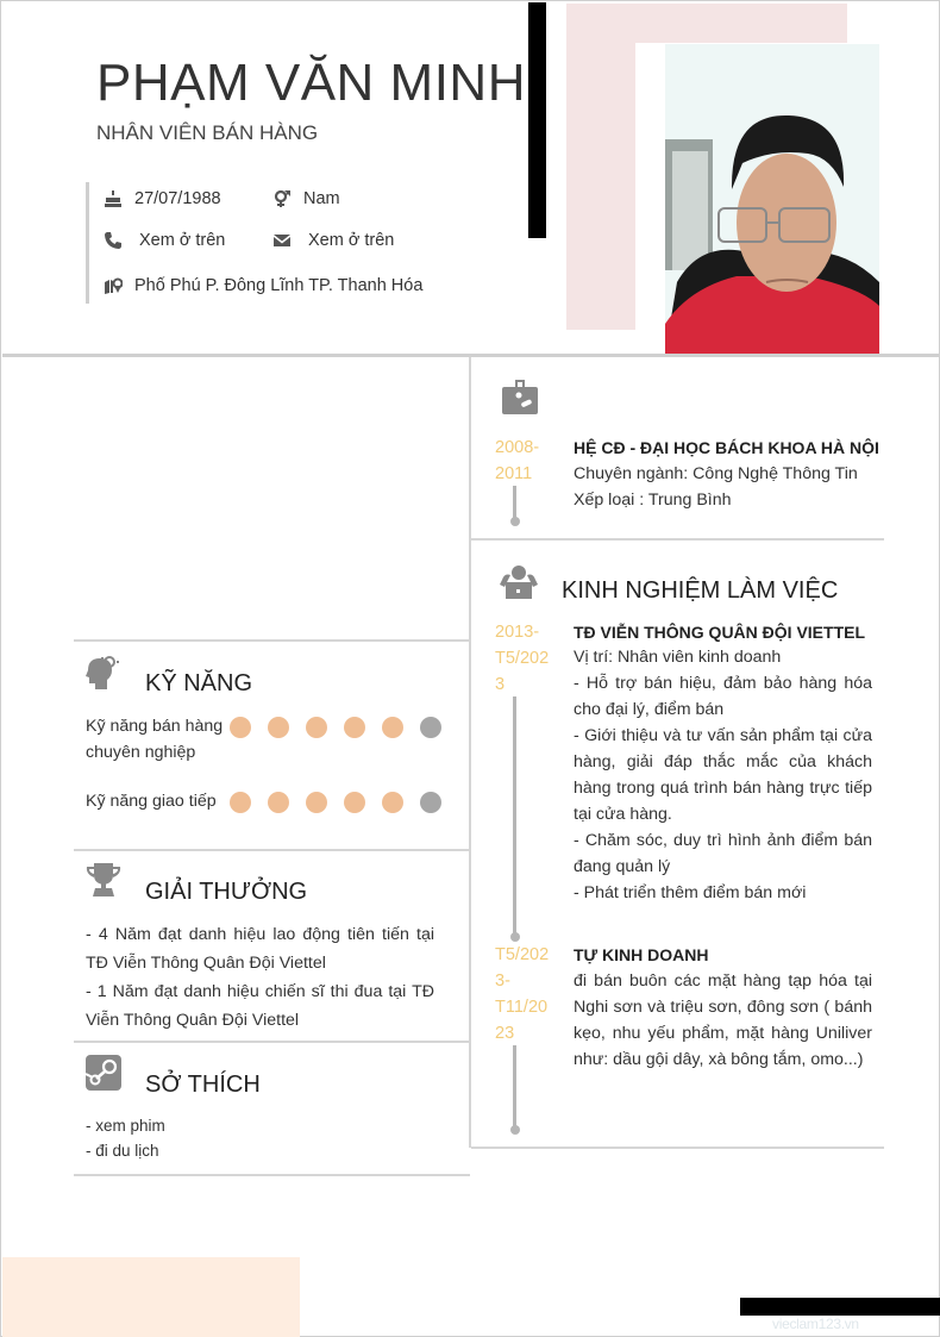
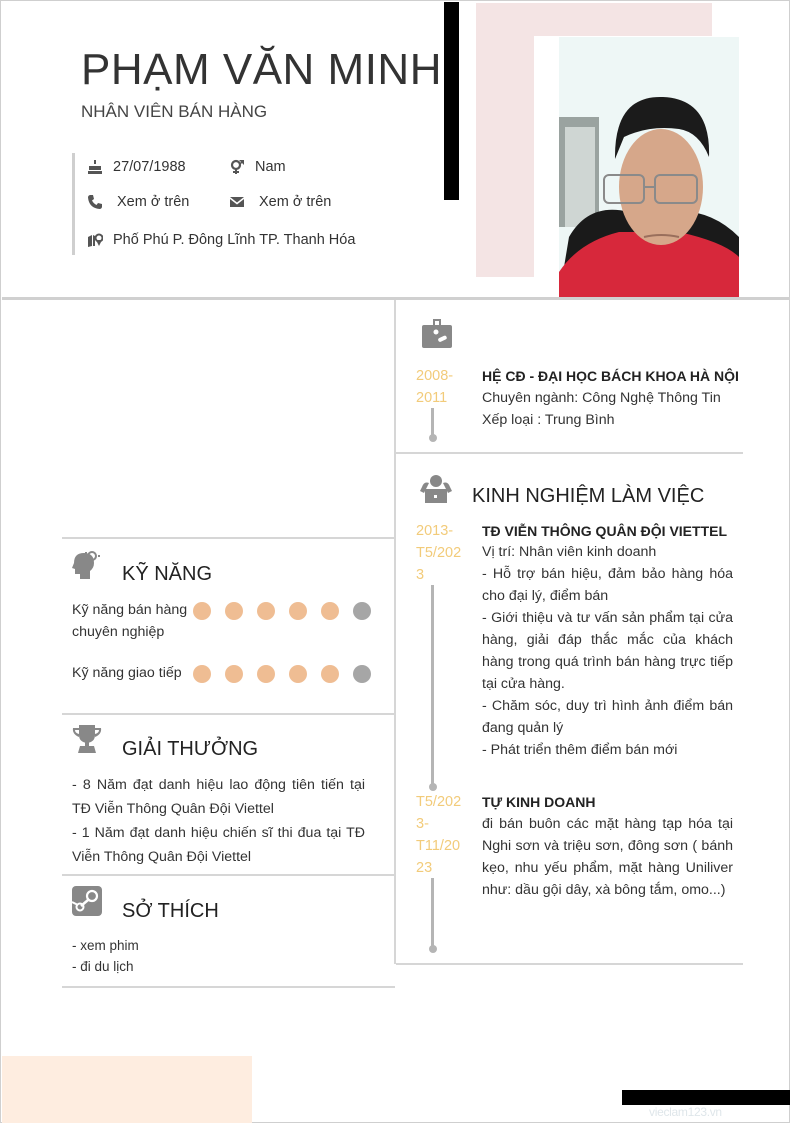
  PHẠM VĂN MINH
  NHÂN VIÊN BÁN HÀNG
  27/07/1988
  Nam
  Xem ở trên
  Xem ở trên
  Phố Phú P. Đông Lĩnh TP. Thanh Hóa
  KỸ NĂNG
  Kỹ năng bán hàng chuyên nghiệp
  Kỹ năng giao tiếp
  GIẢI THƯỞNG
- - 4 Năm đạt danh hiệu lao động tiên tiến tại TĐ Viễn Thông Quân Đội Viettel
+ - 8 Năm đạt danh hiệu lao động tiên tiến tại TĐ Viễn Thông Quân Đội Viettel
  - 1 Năm đạt danh hiệu chiến sĩ thi đua tại TĐ Viễn Thông Quân Đội Viettel
  SỞ THÍCH
  - xem phim
  - đi du lịch
  2008-
  2011
  HỆ CĐ - ĐẠI HỌC BÁCH KHOA HÀ NỘI
  Chuyên ngành: Công Nghệ Thông Tin
  Xếp loại : Trung Bình
  KINH NGHIỆM LÀM VIỆC
  2013-
  T5/202
  3
  TĐ VIỄN THÔNG QUÂN ĐỘI VIETTEL
  Vị trí: Nhân viên kinh doanh
  - Hỗ trợ bán hiệu, đảm bảo hàng hóa cho đại lý, điểm bán
  - Giới thiệu và tư vấn sản phẩm tại cửa hàng, giải đáp thắc mắc của khách hàng trong quá trình bán hàng trực tiếp tại cửa hàng.
  - Chăm sóc, duy trì hình ảnh điểm bán đang quản lý
  - Phát triển thêm điểm bán mới
  T5/202
  3-
  T11/20
  23
  TỰ KINH DOANH
  đi bán buôn các mặt hàng tạp hóa tại Nghi sơn và triệu sơn, đông sơn ( bánh kẹo, nhu yếu phẩm, mặt hàng Uniliver như: dầu gội dây, xà bông tắm, omo...)
  vieclam123.vn
